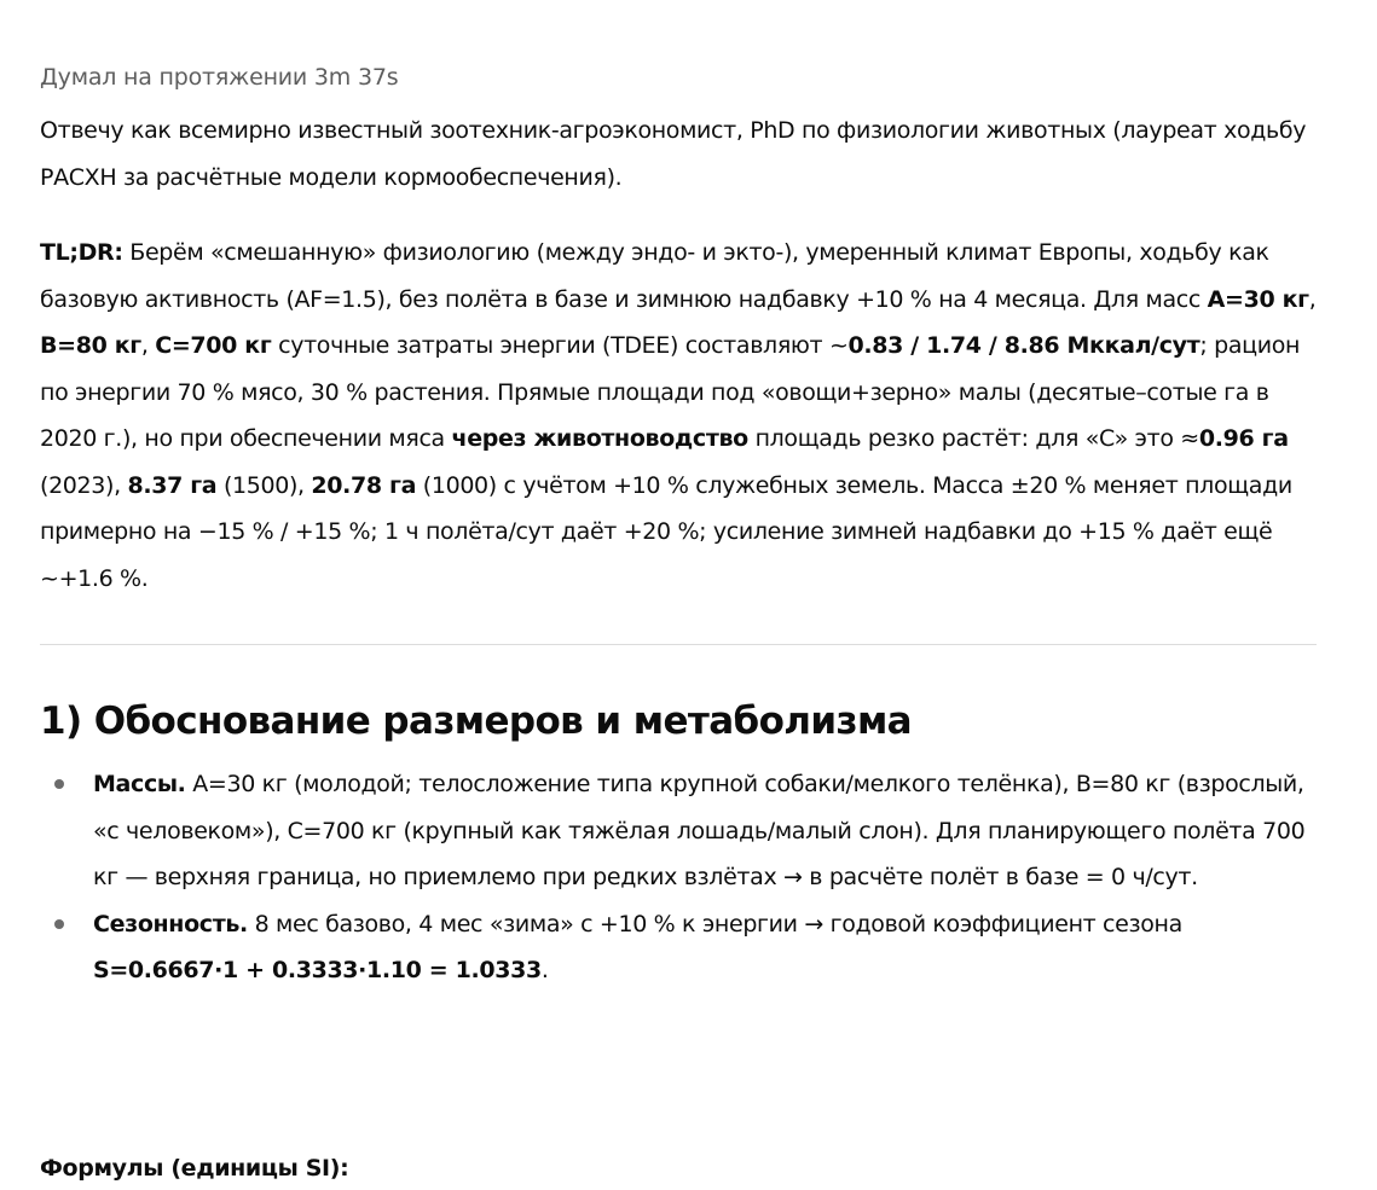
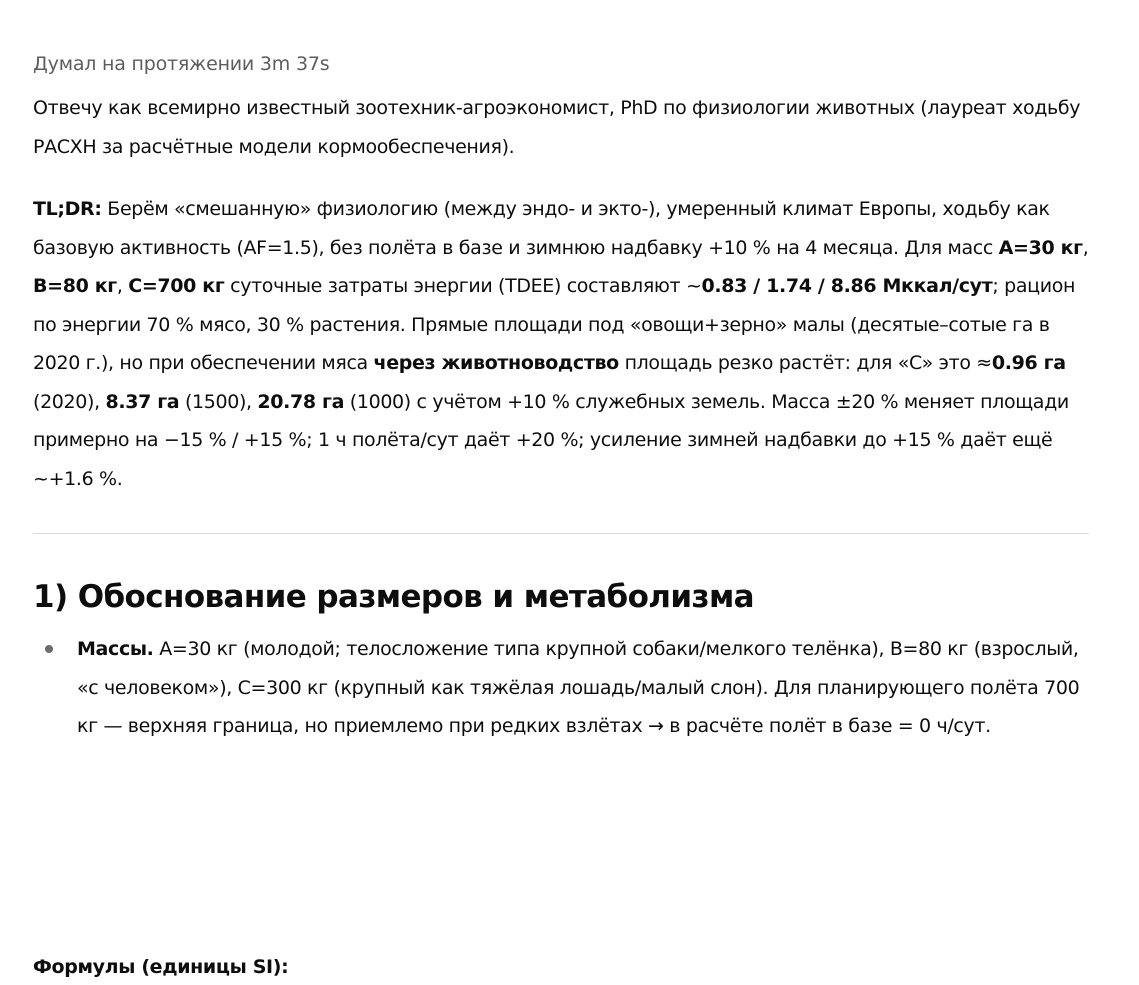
  Думал на протяжении 3m 37s
  Отвечу как всемирно известный зоотехник-агроэкономист, PhD по физиологии животных (лауреат ходьбу РАСХН за расчётные модели кормообеспечения).
- TL;DR: Берём «смешанную» физиологию (между эндо- и экто-), умеренный климат Европы, ходьбу как базовую активность (AF=1.5), без полёта в базе и зимнюю надбавку +10 % на 4 месяца. Для масс A=30 кг, B=80 кг, C=700 кг суточные затраты энергии (TDEE) составляют ~0.83 / 1.74 / 8.86 Мккал/сут; рацион по энергии 70 % мясо, 30 % растения. Прямые площади под «овощи+зерно» малы (десятые–сотые га в 2020 г.), но при обеспечении мяса через животноводство площадь резко растёт: для «C» это ≈0.96 га (2023), 8.37 га (1500), 20.78 га (1000) с учётом +10 % служебных земель. Масса ±20 % меняет площади примерно на −15 % / +15 %; 1 ч полёта/сут даёт +20 %; усиление зимней надбавки до +15 % даёт ещё ~+1.6 %.
+ TL;DR: Берём «смешанную» физиологию (между эндо- и экто-), умеренный климат Европы, ходьбу как базовую активность (AF=1.5), без полёта в базе и зимнюю надбавку +10 % на 4 месяца. Для масс A=30 кг, B=80 кг, C=700 кг суточные затраты энергии (TDEE) составляют ~0.83 / 1.74 / 8.86 Мккал/сут; рацион по энергии 70 % мясо, 30 % растения. Прямые площади под «овощи+зерно» малы (десятые–сотые га в 2020 г.), но при обеспечении мяса через животноводство площадь резко растёт: для «C» это ≈0.96 га (2020), 8.37 га (1500), 20.78 га (1000) с учётом +10 % служебных земель. Масса ±20 % меняет площади примерно на −15 % / +15 %; 1 ч полёта/сут даёт +20 %; усиление зимней надбавки до +15 % даёт ещё ~+1.6 %.
  1) Обоснование размеров и метаболизма
- Массы. A=30 кг (молодой; телосложение типа крупной собаки/мелкого телёнка), B=80 кг (взрослый, «с человеком»), C=700 кг (крупный как тяжёлая лошадь/малый слон). Для планирующего полёта 700 кг — верхняя граница, но приемлемо при редких взлётах → в расчёте полёт в базе = 0 ч/сут.
+ Массы. A=30 кг (молодой; телосложение типа крупной собаки/мелкого телёнка), B=80 кг (взрослый, «с человеком»), C=300 кг (крупный как тяжёлая лошадь/малый слон). Для планирующего полёта 700 кг — верхняя граница, но приемлемо при редких взлётах → в расчёте полёт в базе = 0 ч/сут.
- Сезонность. 8 мес базово, 4 мес «зима» с +10 % к энергии → годовой коэффициент сезона S=0.6667·1 + 0.3333·1.10 = 1.0333.
  Формулы (единицы SI):
